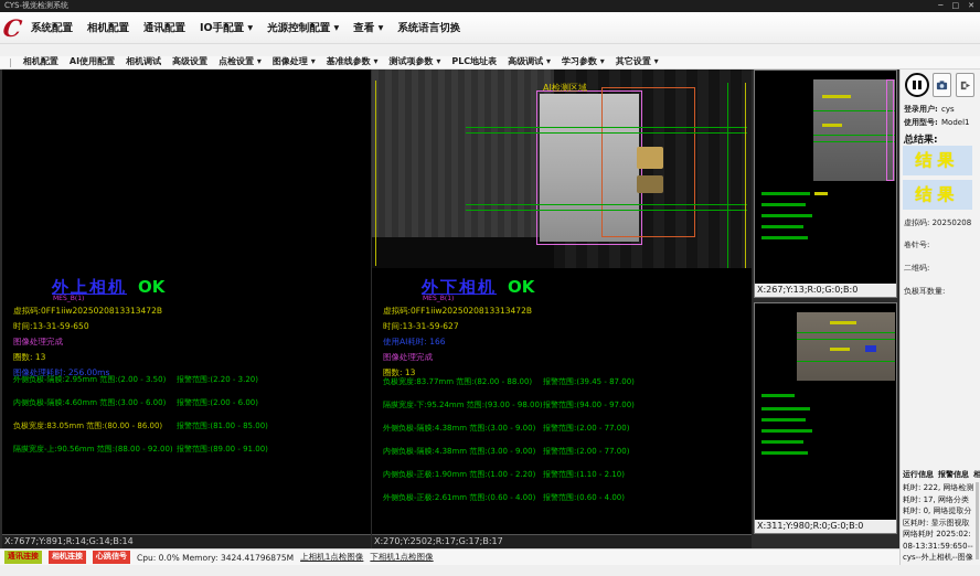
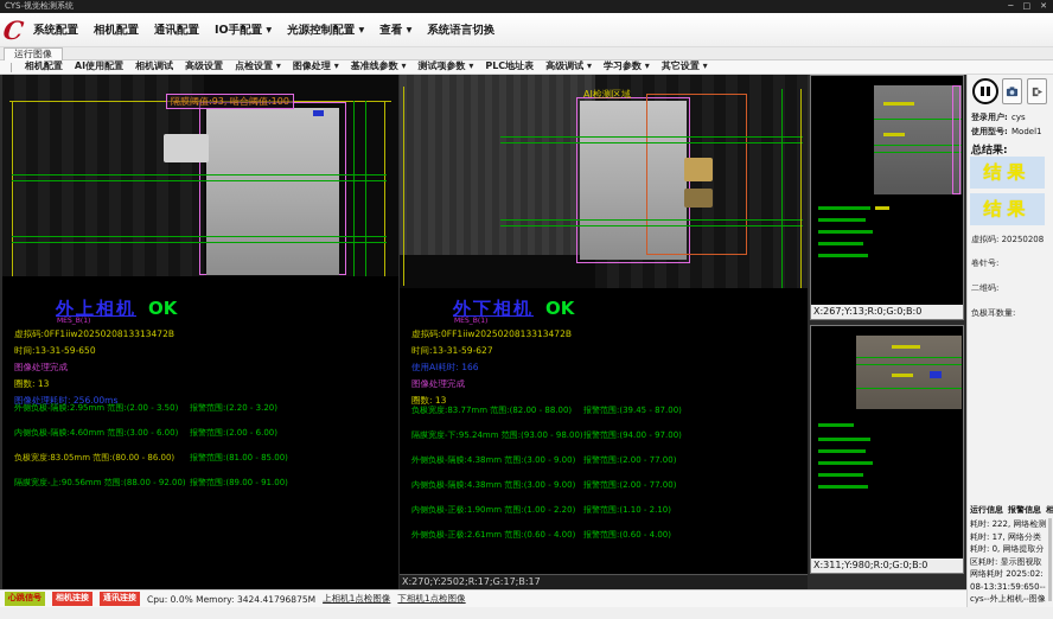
  CYS-视觉检测系统
  ─
  □
  ✕
  系统配置
  相机配置
  通讯配置
  IO手配置 ▾
  光源控制配置 ▾
  查看 ▾
  系统语言切换
+ 运行图像
  |
  相机配置
  AI使用配置
  相机调试
  高级设置
  点检设置 ▾
  图像处理 ▾
  基准线参数 ▾
  测试项参数 ▾
  PLC地址表
  高级调试 ▾
  学习参数 ▾
  其它设置 ▾
+ 隔膜阈值:93, 啮合阈值:100
  外上相机
  OK
  虚拟码:0FF1iiw2025020813313472B
  时间:13-31-59-650
  图像处理完成
  圈数: 13
  图像处理耗时: 256.00ms
  外侧负极-隔膜:2.95mm 范围:(2.00 - 3.50)
  报警范围:(2.20 - 3.20)
  内侧负极-隔膜:4.60mm 范围:(3.00 - 6.00)
  报警范围:(2.00 - 6.00)
  负极宽度:83.05mm 范围:(80.00 - 86.00)
  报警范围:(81.00 - 85.00)
  隔膜宽度-上:90.56mm 范围:(88.00 - 92.00)
  报警范围:(89.00 - 91.00)
- X:7677;Y:891;R:14;G:14;B:14
  AI检测区域
  外下相机
  OK
  虚拟码:0FF1iiw2025020813313472B
  时间:13-31-59-627
  使用AI耗时: 166
  图像处理完成
  圈数: 13
  负极宽度:83.77mm 范围:(82.00 - 88.00)
  报警范围:(39.45 - 87.00)
  隔膜宽度-下:95.24mm 范围:(93.00 - 98.00)
  报警范围:(94.00 - 97.00)
  外侧负极-隔膜:4.38mm 范围:(3.00 - 9.00)
  报警范围:(2.00 - 77.00)
  内侧负极-隔膜:4.38mm 范围:(3.00 - 9.00)
  报警范围:(2.00 - 77.00)
  内侧负极-正极:1.90mm 范围:(1.00 - 2.20)
  报警范围:(1.10 - 2.10)
  外侧负极-正极:2.61mm 范围:(0.60 - 4.00)
  报警范围:(0.60 - 4.00)
  X:270;Y:2502;R:17;G:17;B:17
  X:267;Y:13;R:0;G:0;B:0
  X:311;Y:980;R:0;G:0;B:0
  登录用户:
  cys
  使用型号:
  Model1
  总结果:
  结果
  结果
  虚拟码: 20250208
  卷针号:
  二维码:
  负极耳数量:
  运行信息
  报警信息
  耗时: 222, 网络检测耗时: 17, 网络分类耗时: 0, 网络提取分区耗时: 显示图视取网络耗时 2025:02:08-13:31:59:650--cys--外上相机--图像
- 通讯连接
+ 心跳信号
  相机连接
- 心跳信号
+ 通讯连接
  Cpu: 0.0% Memory: 3424.41796875M
  上相机1点检图像
  下相机1点检图像
